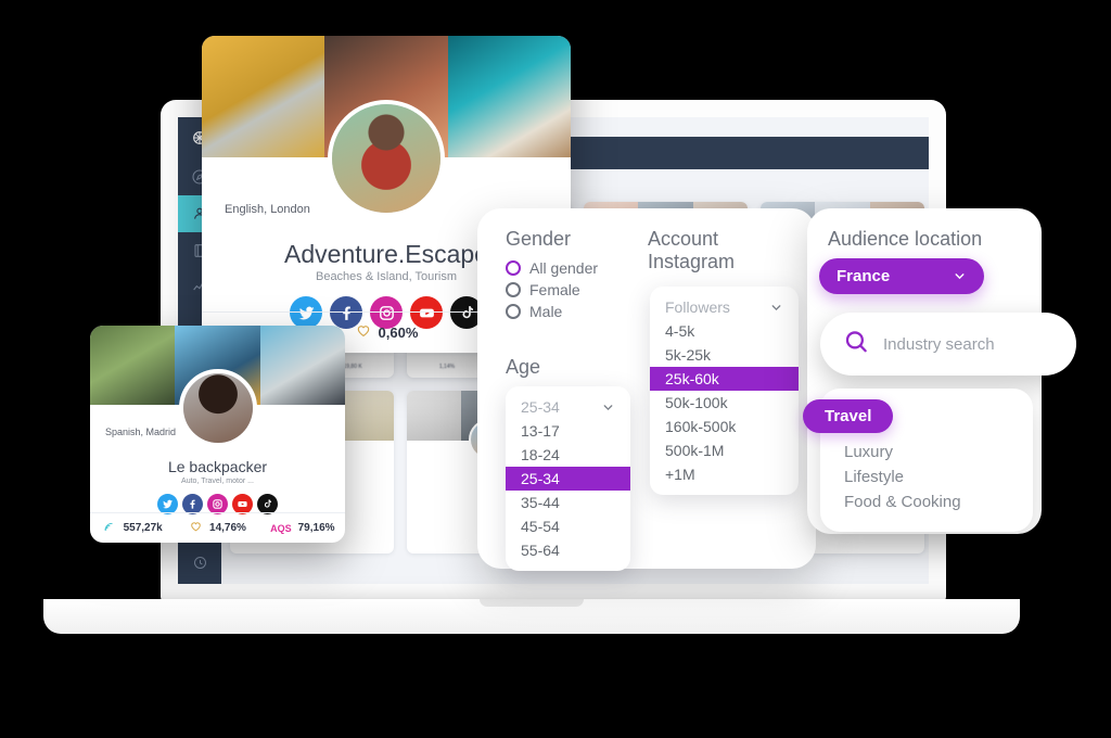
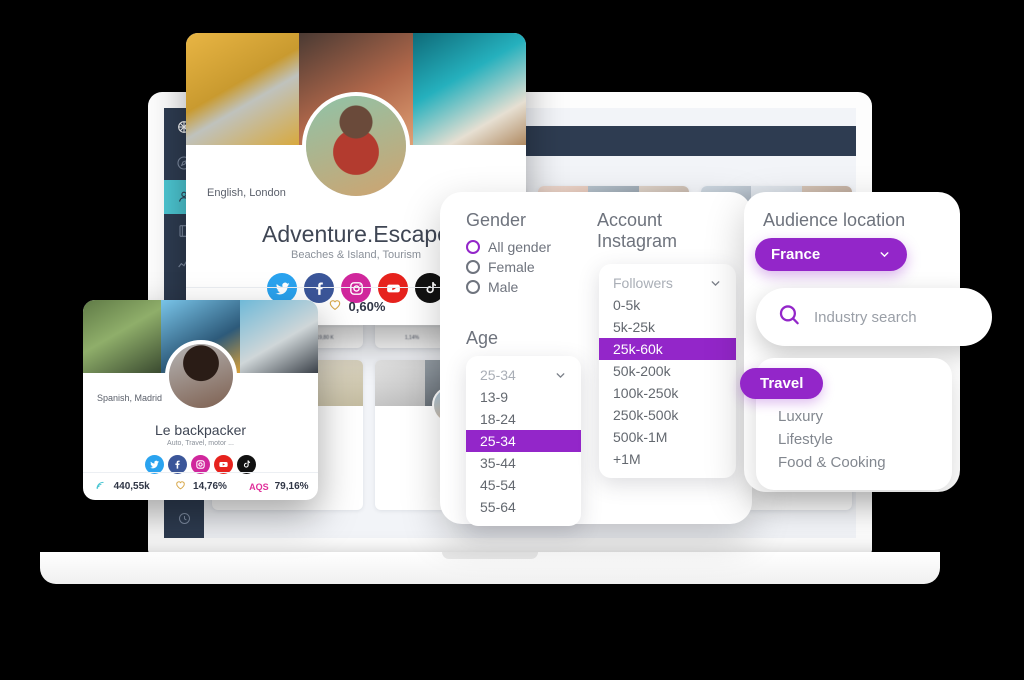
  English, London
  Adventure.Escap
  Beaches & Island, Tourism
  0,60%
  Spanish, Madrid
  Le backpacker
- 557,27k
+ 440,55k
  14,76%
  AQS
  79,16%
  Gender
  All gender
  Female
  Male
  Age
  25-34
- 13-17
+ 13-9
  18-24
  25-34
  35-44
  45-54
  55-64
  Account
  Instagram
  Followers
- 4-5k
+ 0-5k
  5k-25k
  25k-60k
- 50k-100k
+ 50k-200k
+ 100k-250k
- 160k-500k
+ 250k-500k
  500k-1M
  +1M
  Audience location
  France
  Industry search
  Travel
  Luxury
  Lifestyle
  Food & Cooking
